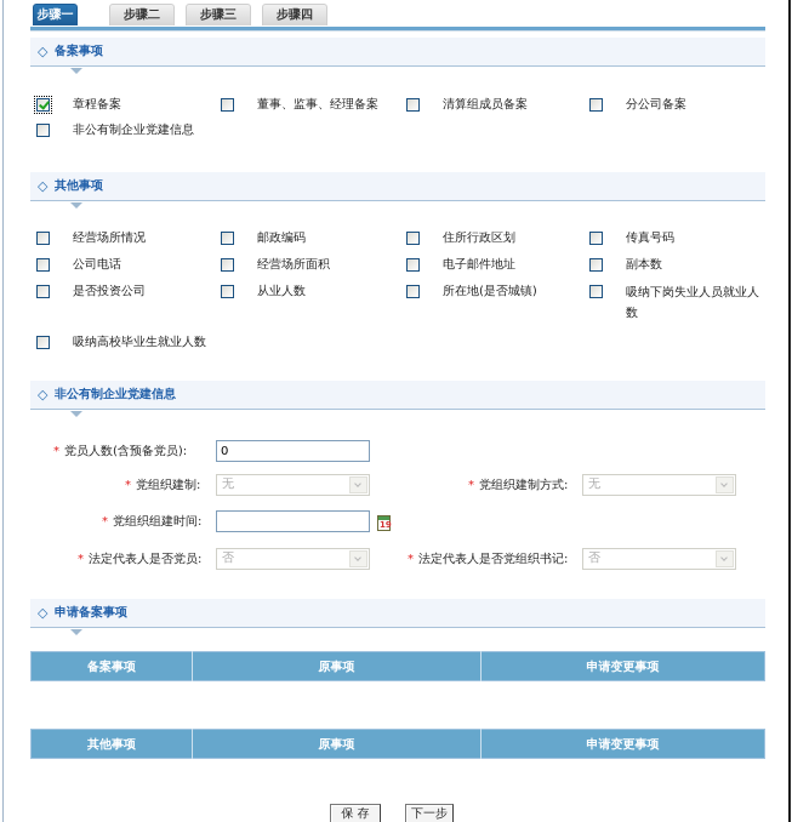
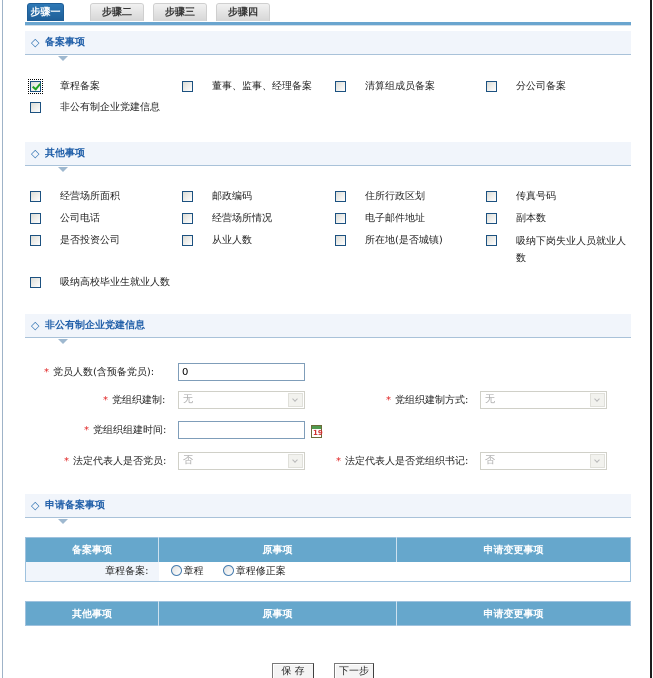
  步骤一
  步骤二
  步骤三
  步骤四
  ◇
  备案事项
  章程备案
  董事、监事、经理备案
  清算组成员备案
  分公司备案
  非公有制企业党建信息
  ◇
  其他事项
- 经营场所情况
+ 经营场所面积
  邮政编码
  住所行政区划
  传真号码
  公司电话
- 经营场所面积
+ 经营场所情况
  电子邮件地址
  副本数
  是否投资公司
  从业人数
  所在地(是否城镇)
  吸纳下岗失业人员就业人数
  吸纳高校毕业生就业人数
  ◇
  非公有制企业党建信息
  * 党员人数(含预备党员):
  0
  * 党组织建制:
  无
  * 党组织建制方式:
  无
  * 党组织组建时间:
  19
  * 法定代表人是否党员:
  否
  * 法定代表人是否党组织书记:
  否
  ◇
  申请备案事项
  备案事项	原事项	申请变更事项
+ 章程备案:	章程 章程修正案
  其他事项	原事项	申请变更事项
  保 存
  下一步
